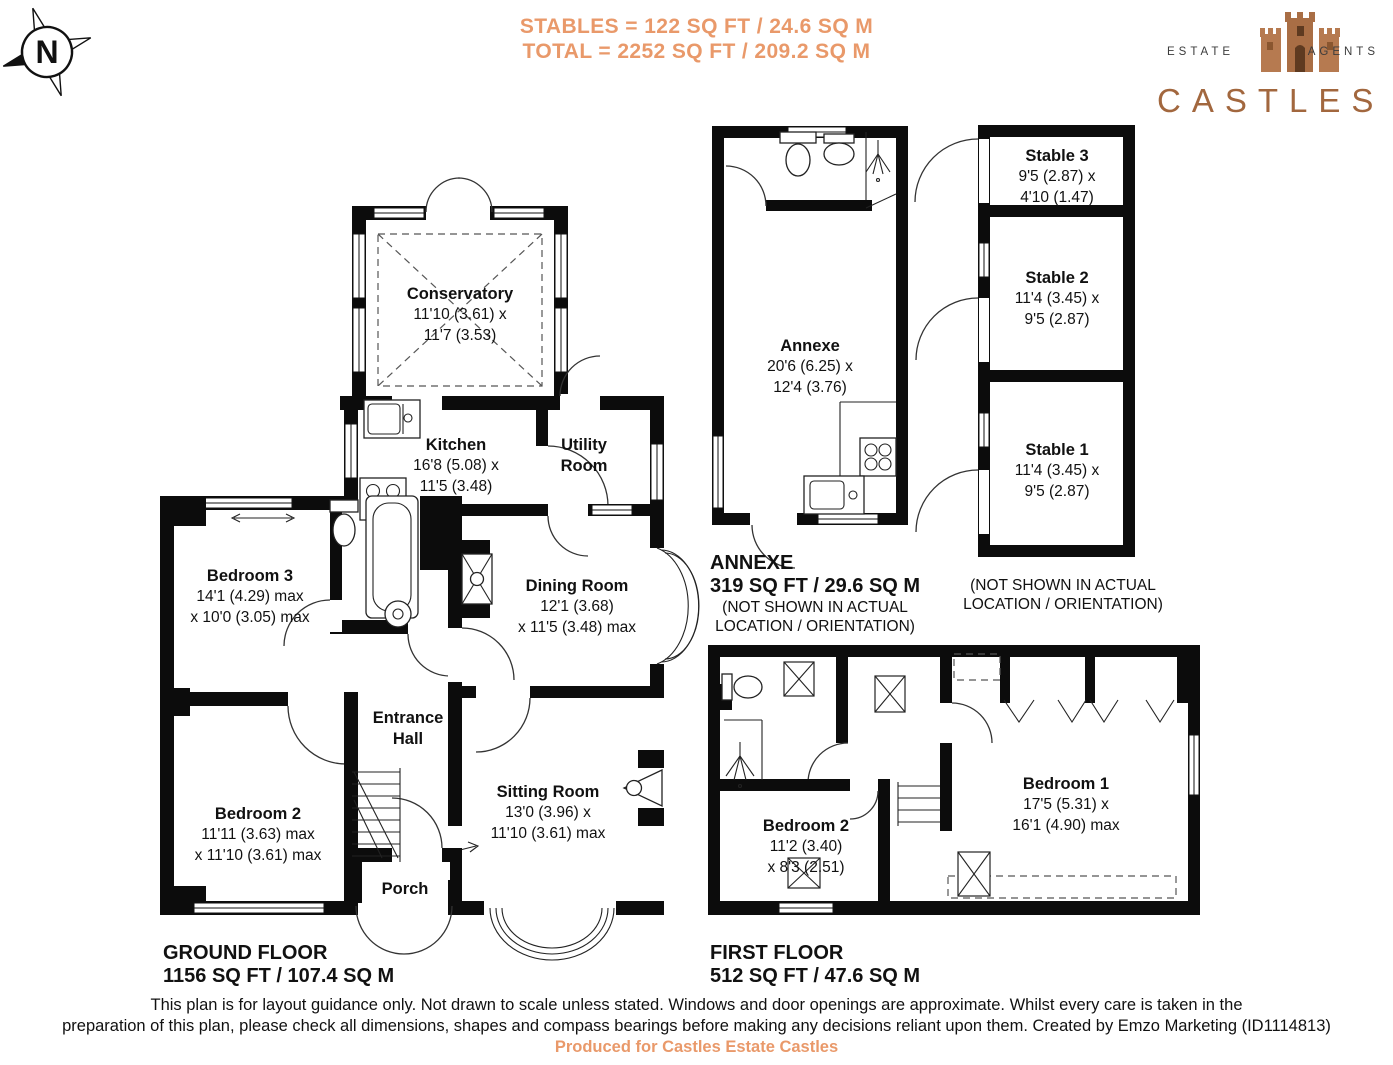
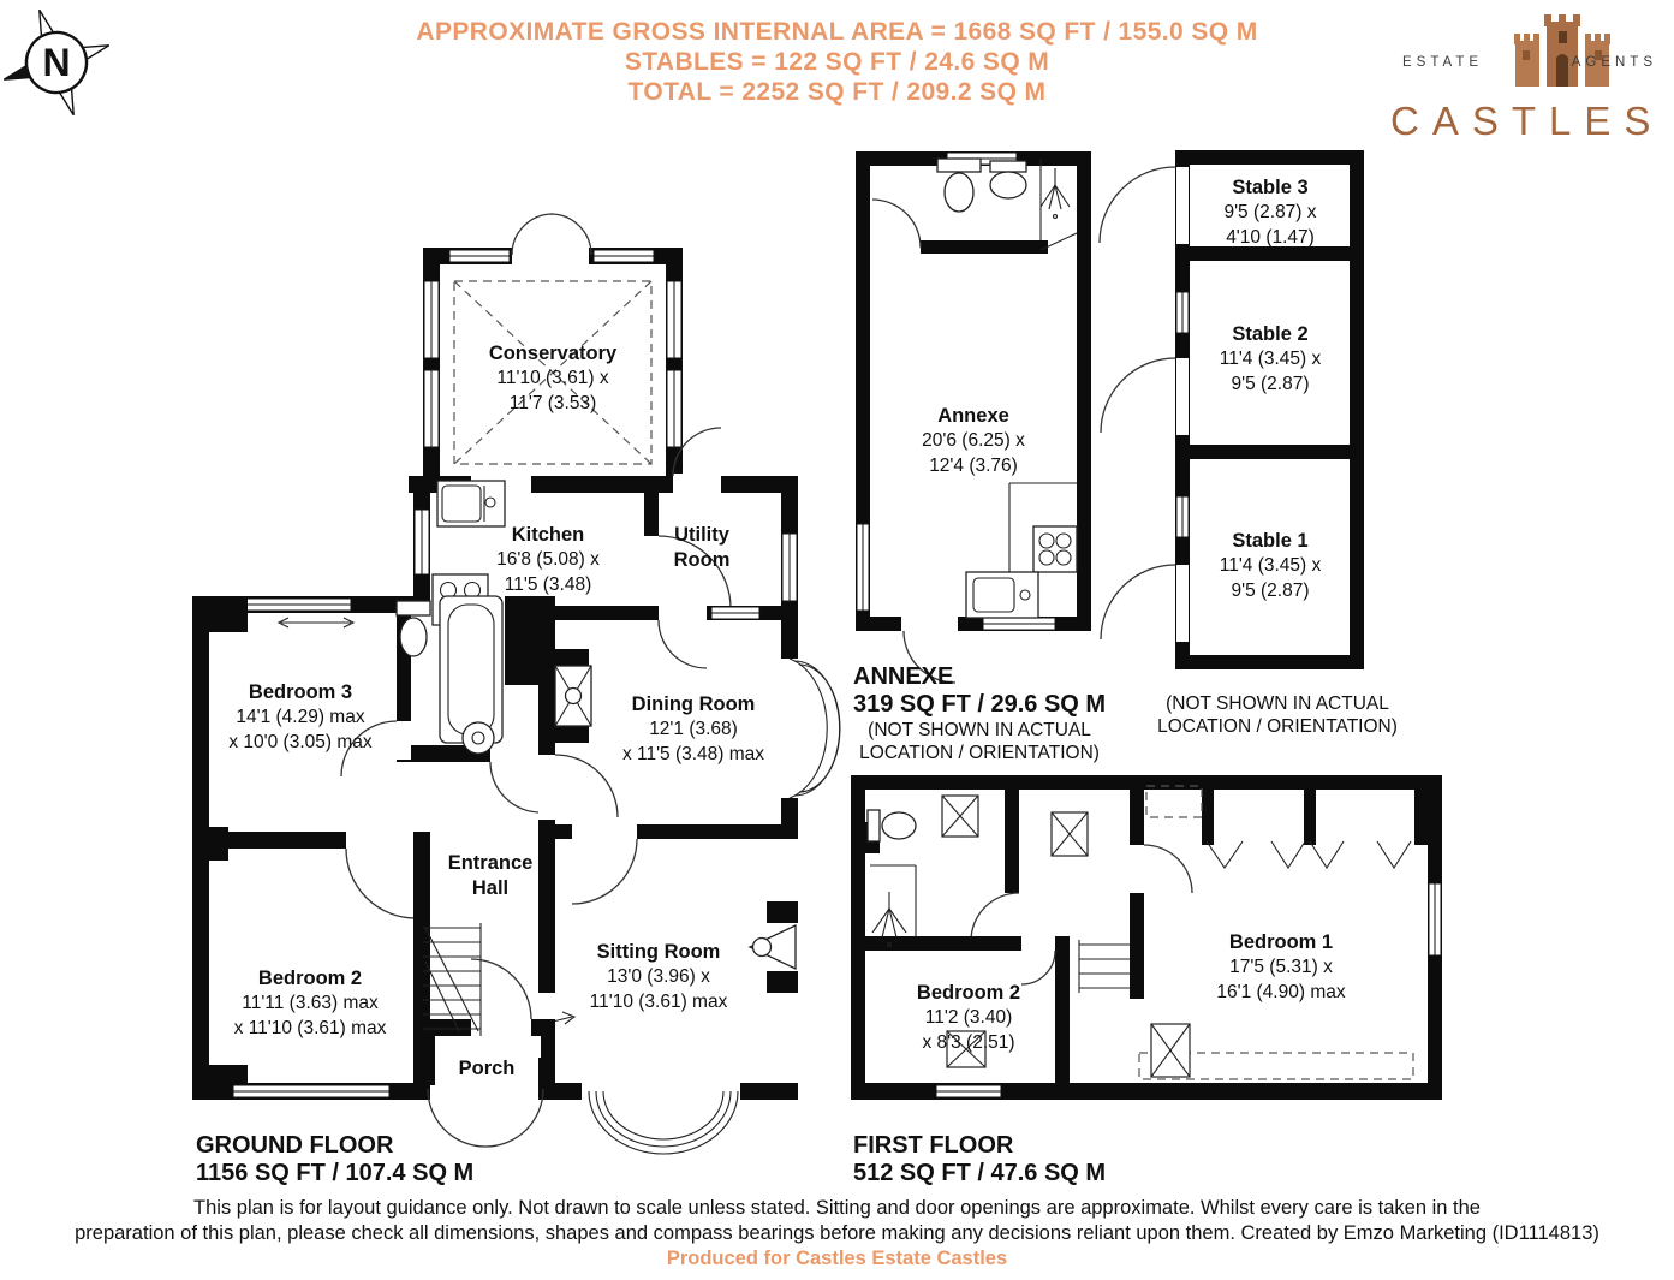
  N
+ APPROXIMATE GROSS INTERNAL AREA = 1668 SQ FT / 155.0 SQ M
  STABLES = 122 SQ FT / 24.6 SQ M
  TOTAL = 2252 SQ FT / 209.2 SQ M
  ESTATE
  AGENTS
  CASTLES
  Conservatory
  11'10 (3.61) x
  11'7 (3.53)
  Kitchen
  16'8 (5.08) x
  11'5 (3.48)
  Utility
  Room
  Bedroom 3
  14'1 (4.29) max
  x 10'0 (3.05) max
  Dining Room
  12'1 (3.68)
  x 11'5 (3.48) max
  Entrance
  Hall
  Bedroom 2
  11'11 (3.63) max
  x 11'10 (3.61) max
  Sitting Room
  13'0 (3.96) x
  11'10 (3.61) max
  Porch
  Annexe
  20'6 (6.25) x
  12'4 (3.76)
  ANNEXE
  319 SQ FT / 29.6 SQ M
  (NOT SHOWN IN ACTUAL
  LOCATION / ORIENTATION)
  Stable 3
  9'5 (2.87) x
  4'10 (1.47)
  Stable 2
  11'4 (3.45) x
  9'5 (2.87)
  Stable 1
  11'4 (3.45) x
  9'5 (2.87)
  (NOT SHOWN IN ACTUAL
  LOCATION / ORIENTATION)
  Bedroom 2
  11'2 (3.40)
  x 8'3 (2.51)
  Bedroom 1
  17'5 (5.31) x
  16'1 (4.90) max
  GROUND FLOOR
  1156 SQ FT / 107.4 SQ M
  FIRST FLOOR
  512 SQ FT / 47.6 SQ M
- This plan is for layout guidance only. Not drawn to scale unless stated. Windows and door openings are approximate. Whilst every care is taken in the
+ This plan is for layout guidance only. Not drawn to scale unless stated. Sitting and door openings are approximate. Whilst every care is taken in the
  preparation of this plan, please check all dimensions, shapes and compass bearings before making any decisions reliant upon them. Created by Emzo Marketing (ID1114813)
  Produced for Castles Estate Castles
